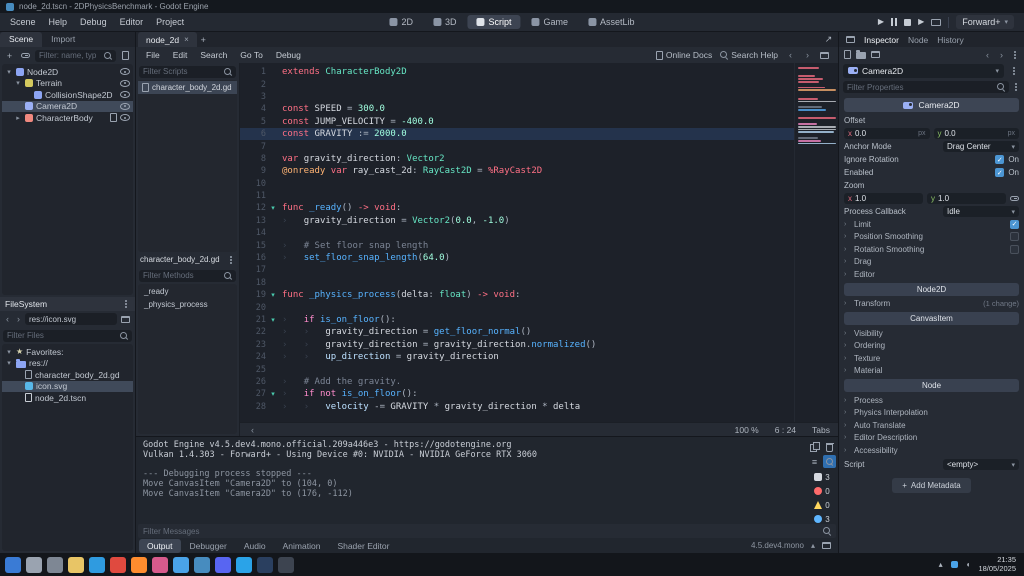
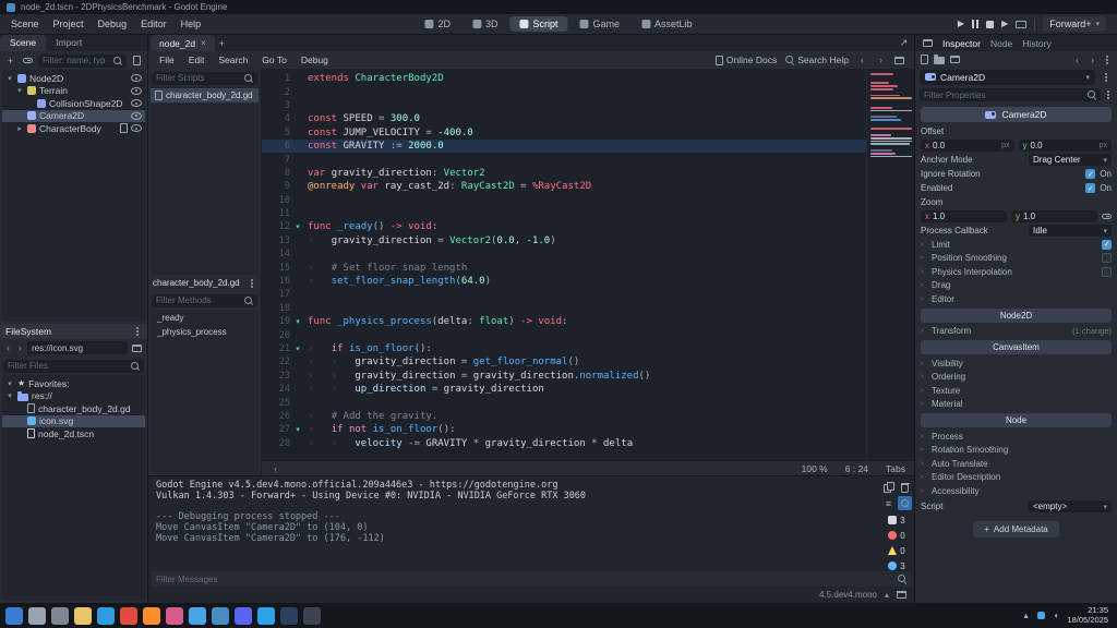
  node_2d.tscn - 2DPhysicsBenchmark - Godot Engine
  Scene
- Help
+ Project
  Debug
  Editor
- Project
+ Help
  2D
  3D
  Script
  Game
  AssetLib
  ▶
  ▶
  Forward+
  Scene
  Import
  +
  Filter: name, typ
  Node2D
  Terrain
  CollisionShape2D
  Camera2D
  CharacterBody
  FileSystem
  ‹
  ›
  res://icon.svg
  Filter Files
  ★
  Favorites:
  res://
  character_body_2d.gd
  icon.svg
  node_2d.tscn
  node_2d
  ×
  +
  ↗
  File
  Edit
  Search
  Go To
  Debug
  Online Docs
  Search Help
  ‹
  ›
  Filter Scripts
  character_body_2d.gd
  character_body_2d.gd
  Filter Methods
  _ready
  _physics_process
  1
  extends CharacterBody2D
  2
  3
  4
  const SPEED = 300.0
  5
  const JUMP_VELOCITY = -400.0
  6
  const GRAVITY := 2000.0
  7
  8
  var gravity_direction: Vector2
  9
  @onready var ray_cast_2d: RayCast2D = %RayCast2D
  10
  11
  12
  func _ready() -> void:
  13
  › gravity_direction = Vector2(0.0, -1.0)
  14
  15
  › # Set floor snap length
  16
  › set_floor_snap_length(64.0)
  17
  18
  19
  func _physics_process(delta: float) -> void:
  20
  21
  › if is_on_floor():
  22
  › › gravity_direction = get_floor_normal()
  23
  › › gravity_direction = gravity_direction.normalized()
  24
  › › up_direction = gravity_direction
  25
  26
  › # Add the gravity.
  27
  › if not is_on_floor():
  28
  › › velocity -= GRAVITY * gravity_direction * delta
  ‹
  100 %
  6 : 24
  Tabs
  Godot Engine v4.5.dev4.mono.official.209a446e3 - https://godotengine.org
  Vulkan 1.4.303 - Forward+ - Using Device #0: NVIDIA - NVIDIA GeForce RTX 3060
  --- Debugging process stopped ---
  Move CanvasItem "Camera2D" to (104, 0)
  Move CanvasItem "Camera2D" to (176, -112)
  ≡
  3
  0
  0
  3
  Filter Messages
- Output
- Debugger
- Audio
- Animation
- Shader Editor
  4.5.dev4.mono
  ▴
  Inspector
  Node
  History
  ‹
  ›
  Camera2D
  Filter Properties
  Camera2D
  Offset
  x
  0.0
  y
  0.0
  Anchor Mode
  Drag Center
  Ignore Rotation
  On
  Enabled
  On
  Zoom
  x
  1.0
  y
  1.0
  Process Callback
  Idle
  Limit
  Position Smoothing
- Rotation Smoothing
+ Physics Interpolation
  Drag
  Editor
  Node2D
  Transform
  (1 change)
  CanvasItem
  Visibility
  Ordering
  Texture
  Material
  Node
  Process
- Physics Interpolation
+ Rotation Smoothing
  Auto Translate
  Editor Description
  Accessibility
  Script
  <empty>
  +
  Add Metadata
  ▴
  ◖
  21:35
  18/05/2025
